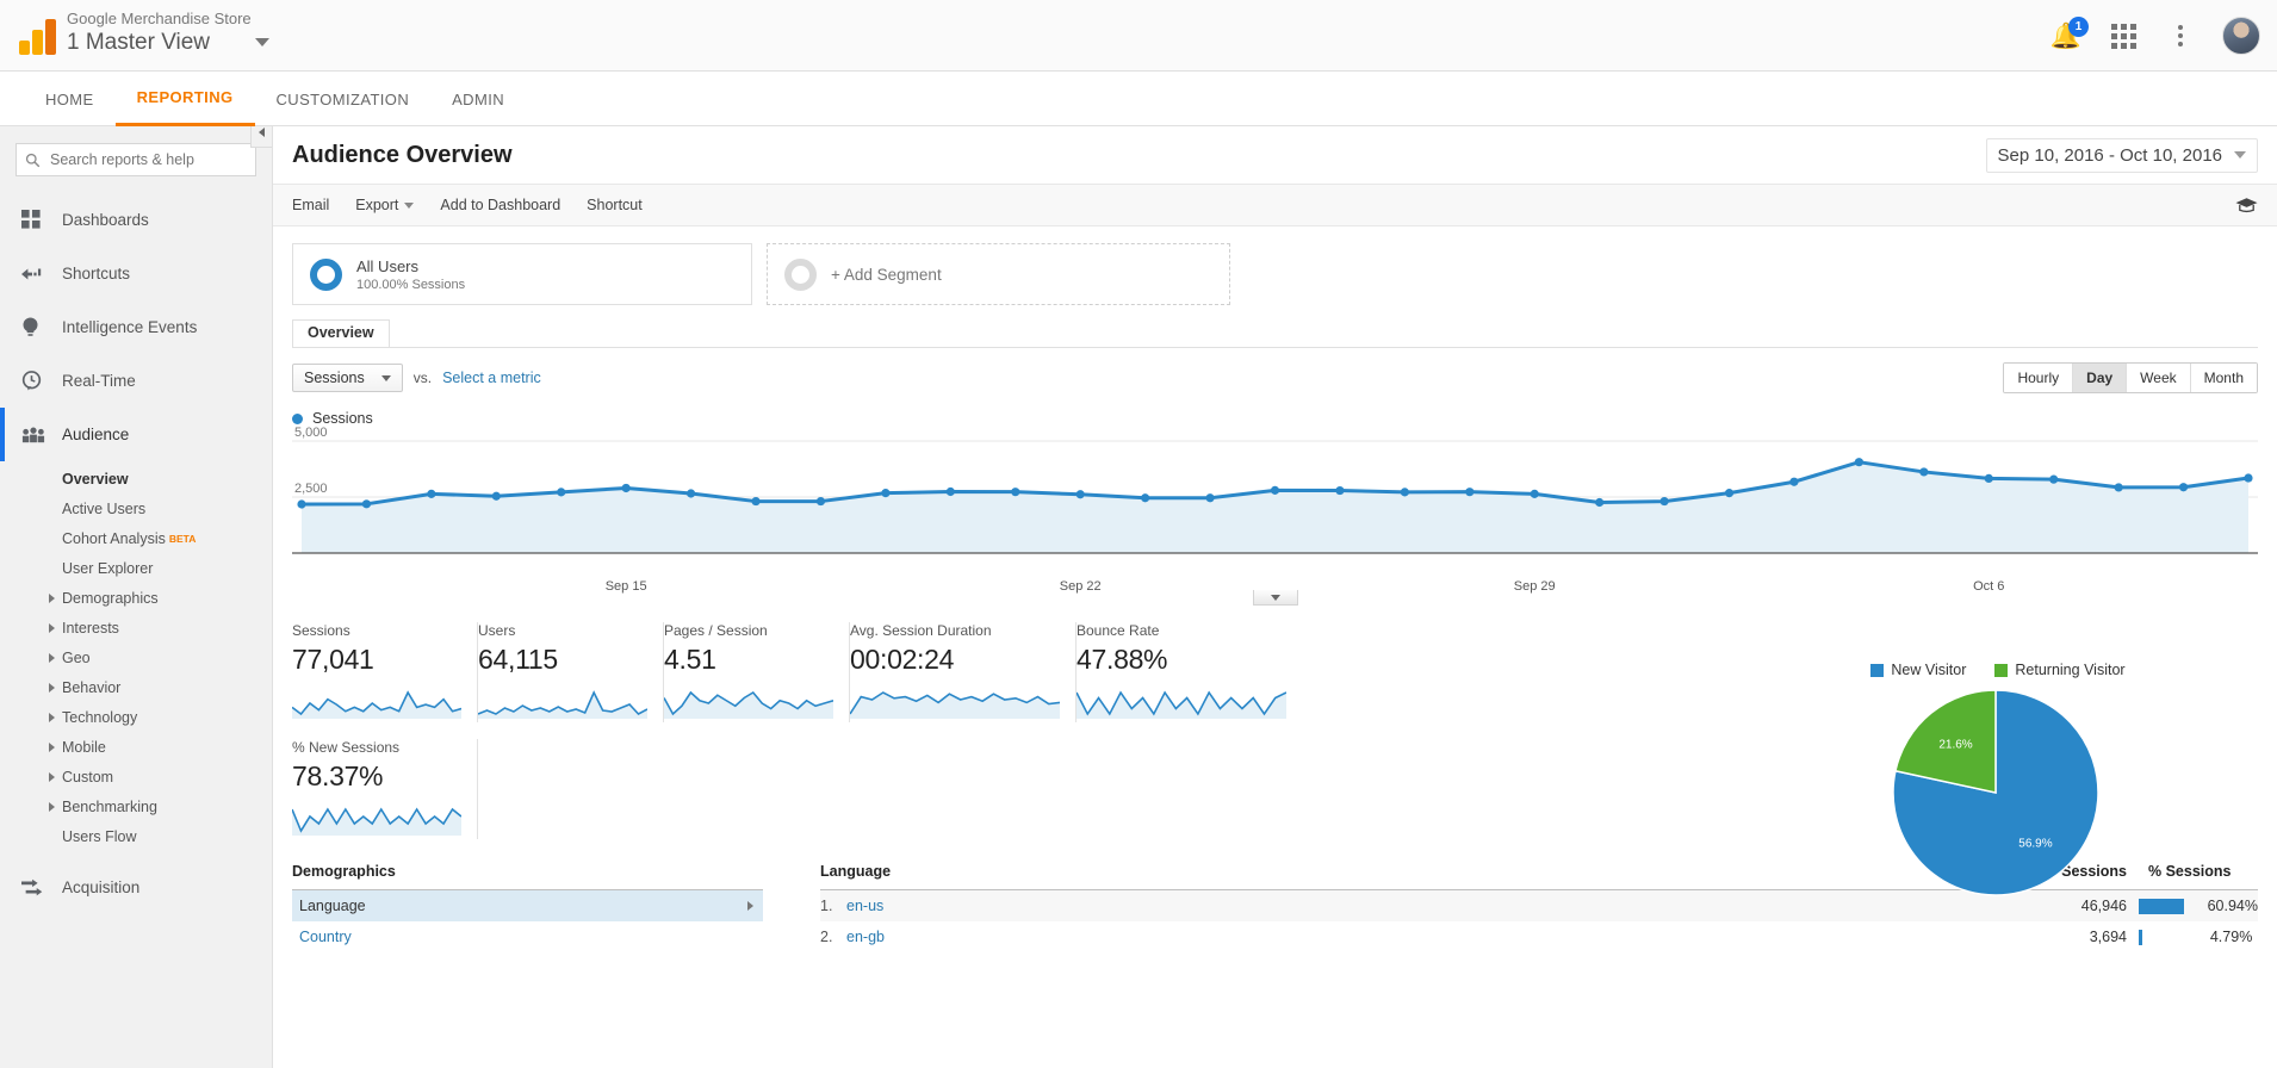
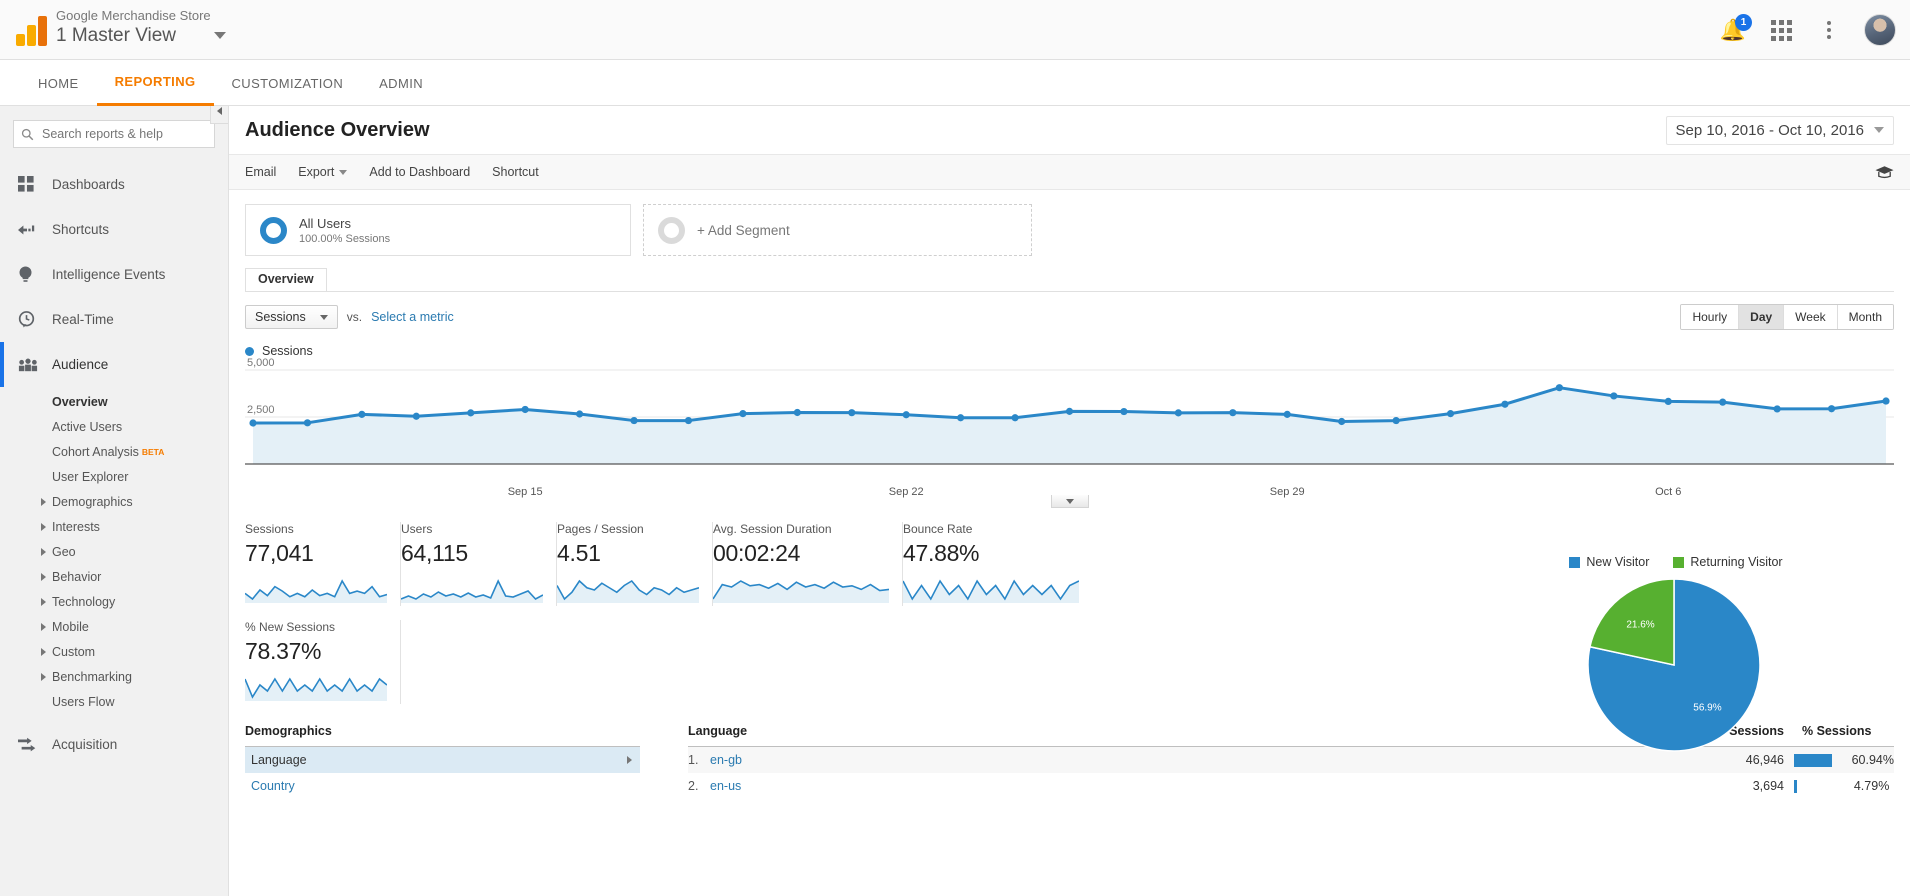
  Google Merchandise Store
  1 Master View
  🔔
  1
  HOME
  REPORTING
  CUSTOMIZATION
  ADMIN
  Search reports & help
  Dashboards
  Shortcuts
  Intelligence Events
  Real-Time
  Audience
  Overview
  Active Users
  Cohort Analysis
  BETA
  User Explorer
  Demographics
  Interests
  Geo
  Behavior
  Technology
  Mobile
  Custom
  Benchmarking
  Users Flow
  Acquisition
  Audience Overview
  Sep 10, 2016 - Oct 10, 2016
  Email
  Export
  Add to Dashboard
  Shortcut
  All Users
  100.00% Sessions
  + Add Segment
  Overview
  Sessions
  vs.
  Select a metric
  Hourly
  Day
  Week
  Month
  Sessions
  5,000
  2,500
  Sep 15
  Sep 22
  Sep 29
  Oct 6
  Sessions
  77,041
  Users
  64,115
  Pages / Session
  4.51
  Avg. Session Duration
  00:02:24
  Bounce Rate
  47.88%
  % New Sessions
  78.37%
  New Visitor
  Returning Visitor
  56.9%
  21.6%
  Demographics
  Language
  Country
  Language
  Sessions
  % Sessions
  1.
- en-us
+ en-gb
  46,946
  60.94%
  2.
- en-gb
+ en-us
  3,694
  4.79%
